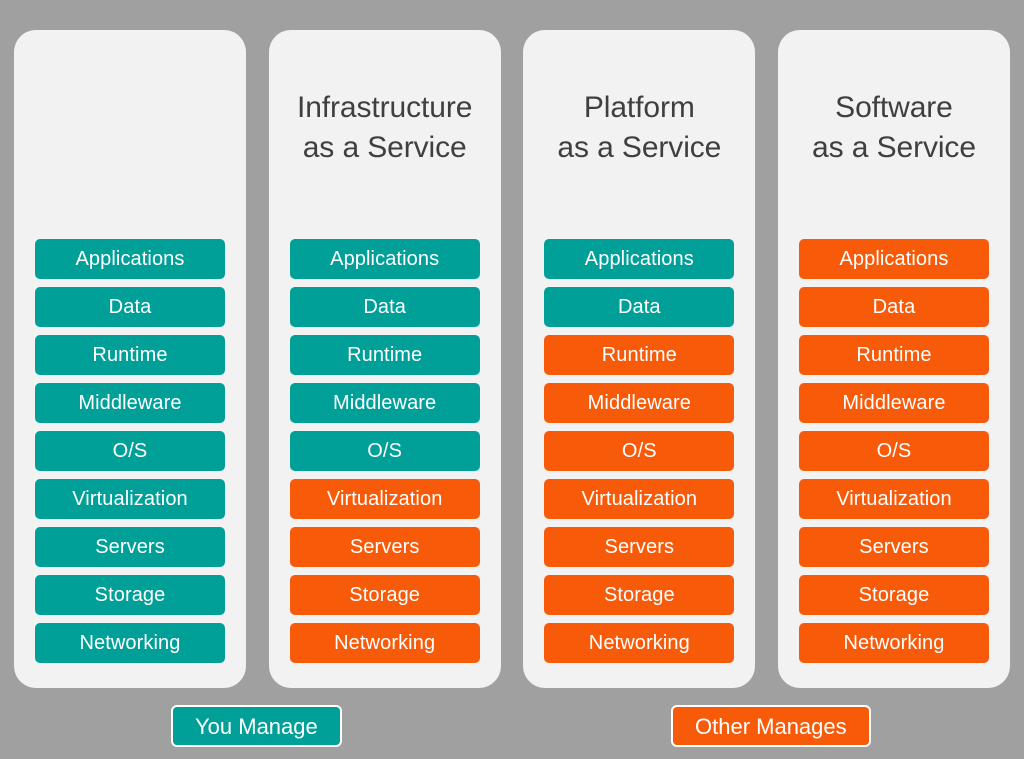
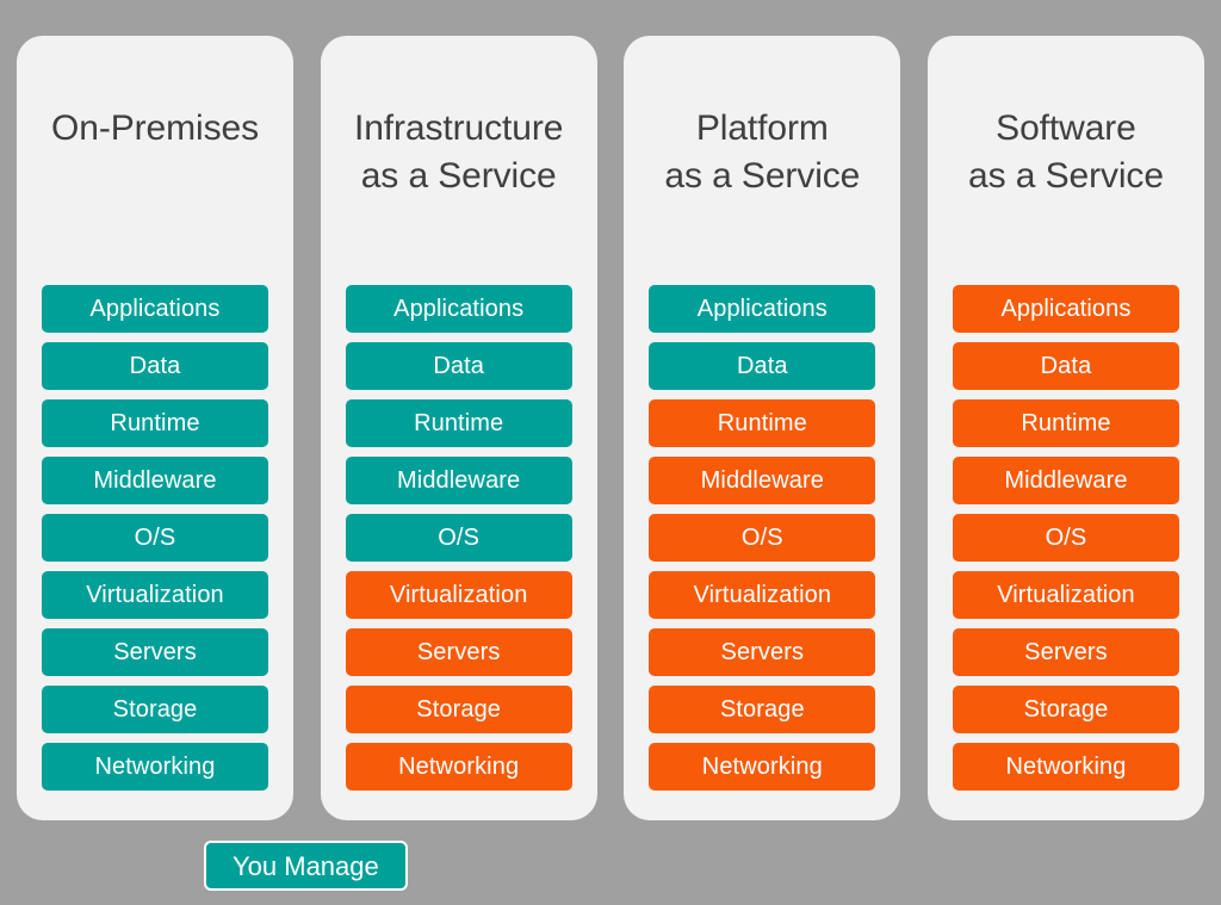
+ On-Premises
  Applications
  Data
  Runtime
  Middleware
  O/S
  Virtualization
  Servers
  Storage
  Networking
  Infrastructure
  as a Service
  Applications
  Data
  Runtime
  Middleware
  O/S
  Virtualization
  Servers
  Storage
  Networking
  Platform
  as a Service
  Applications
  Data
  Runtime
  Middleware
  O/S
  Virtualization
  Servers
  Storage
  Networking
  Software
  as a Service
  Applications
  Data
  Runtime
  Middleware
  O/S
  Virtualization
  Servers
  Storage
  Networking
  You Manage
- Other Manages
